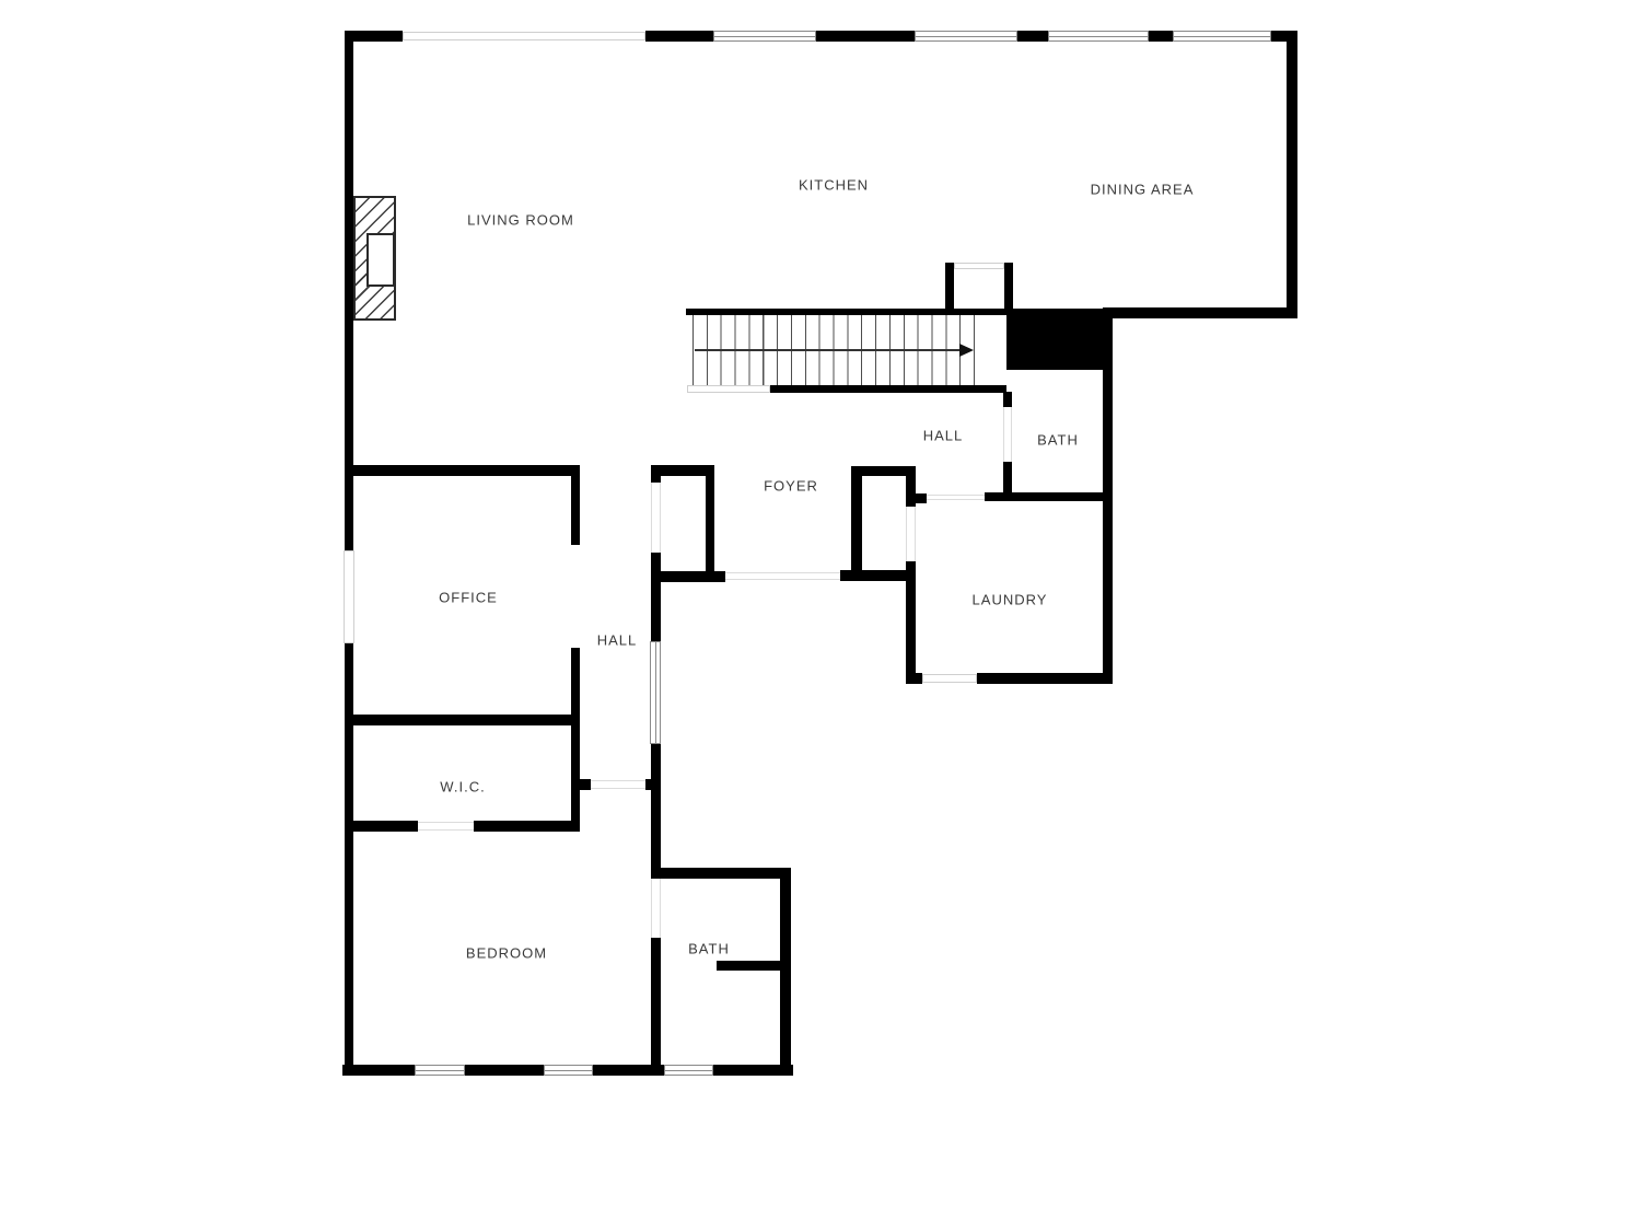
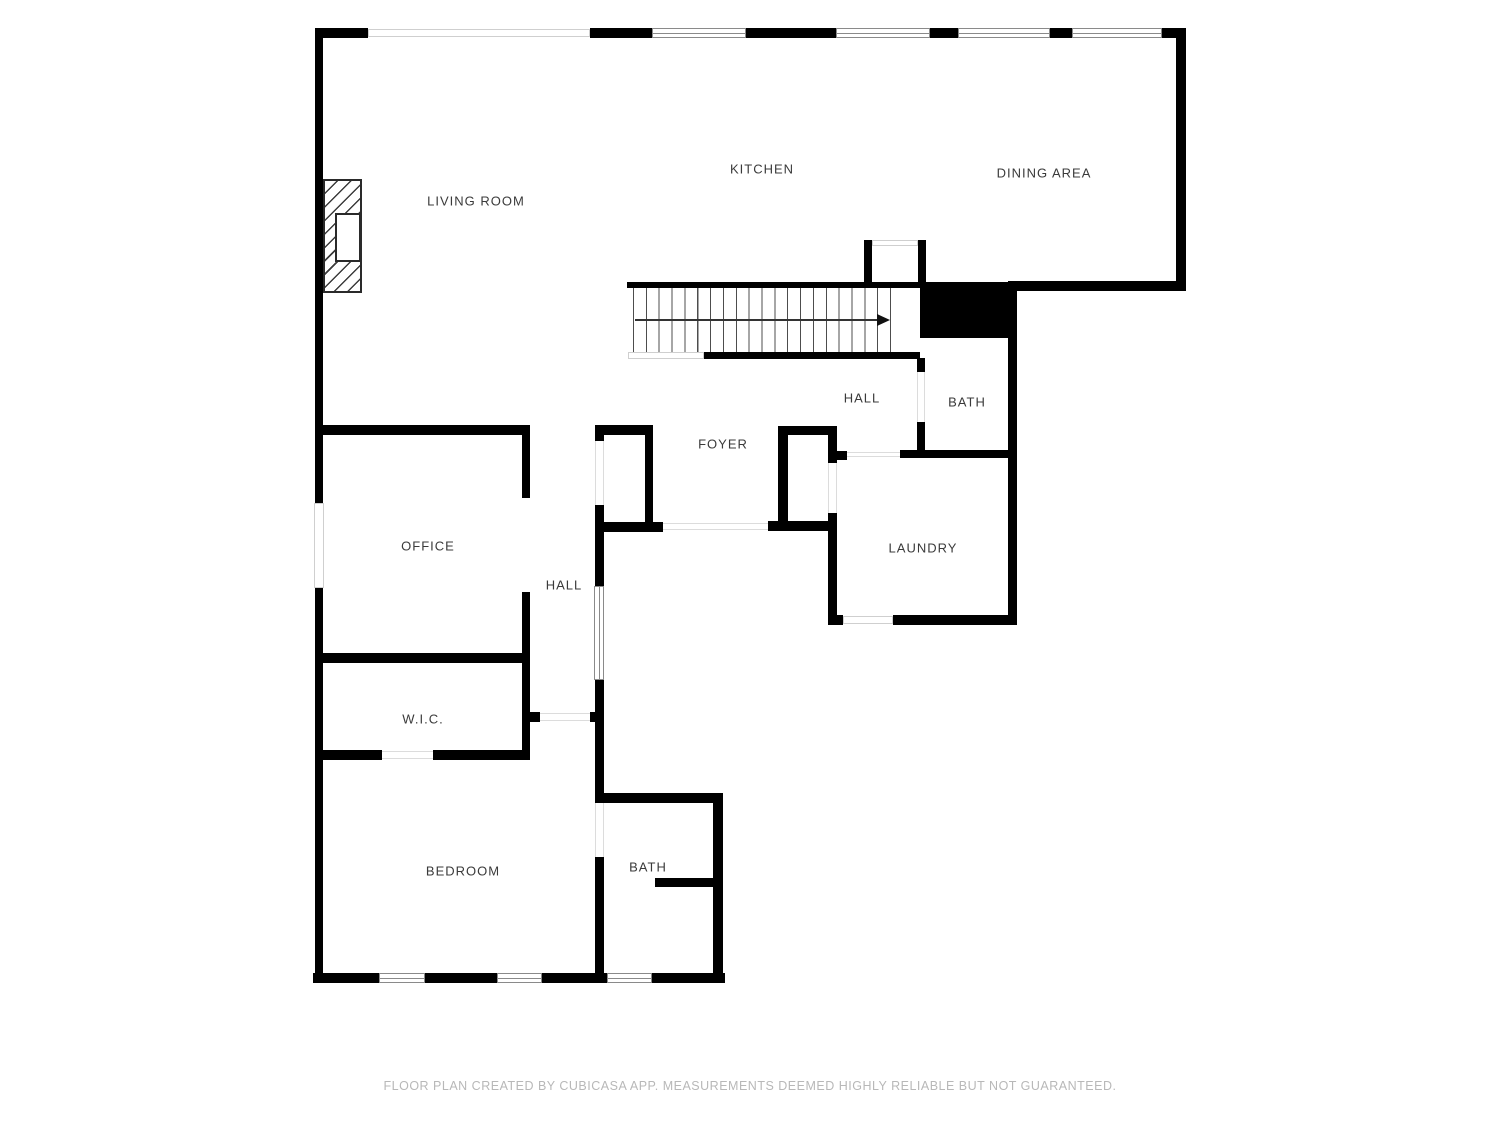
  LIVING ROOM
  KITCHEN
  DINING AREA
  HALL
  BATH
  FOYER
  LAUNDRY
  OFFICE
  HALL
  W.I.C.
  BEDROOM
  BATH
+ FLOOR PLAN CREATED BY CUBICASA APP. MEASUREMENTS DEEMED HIGHLY RELIABLE BUT NOT GUARANTEED.
